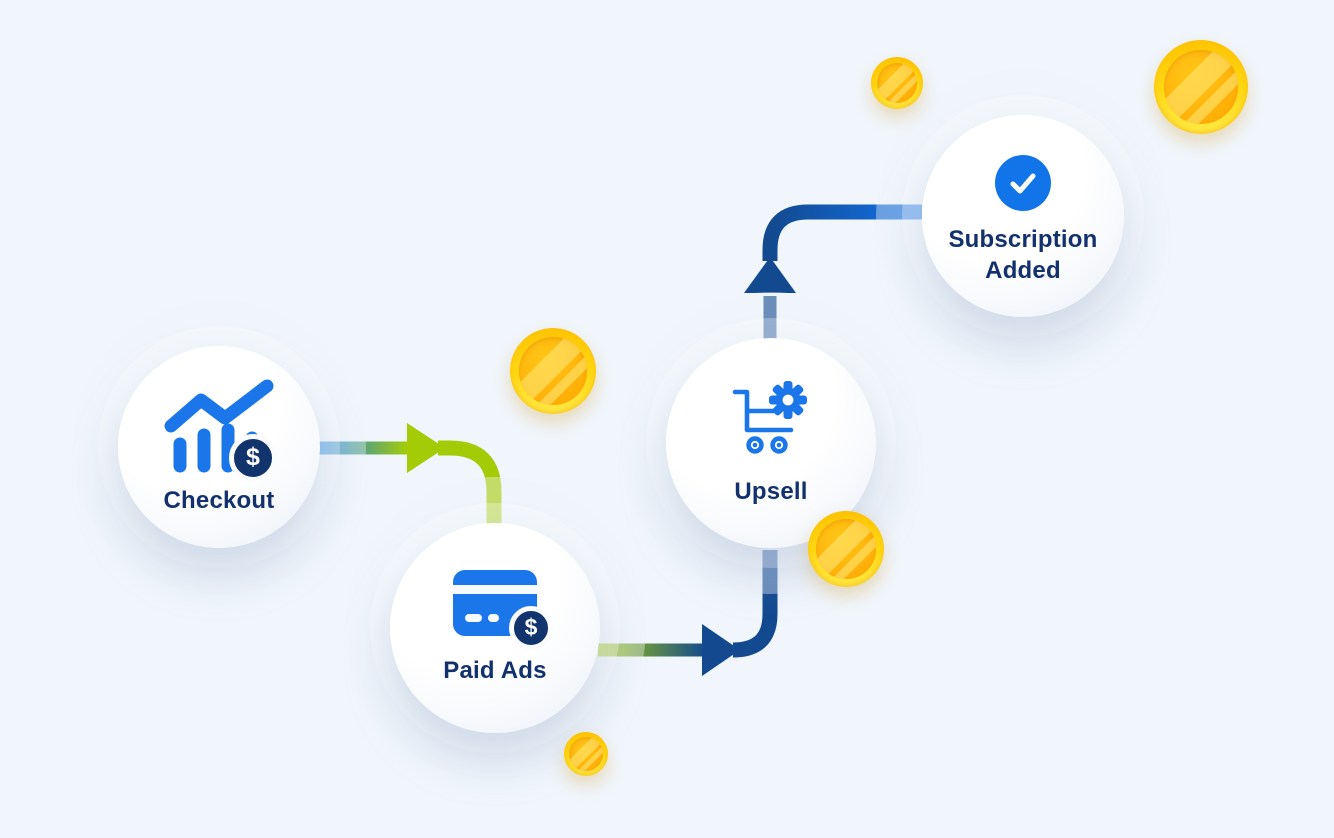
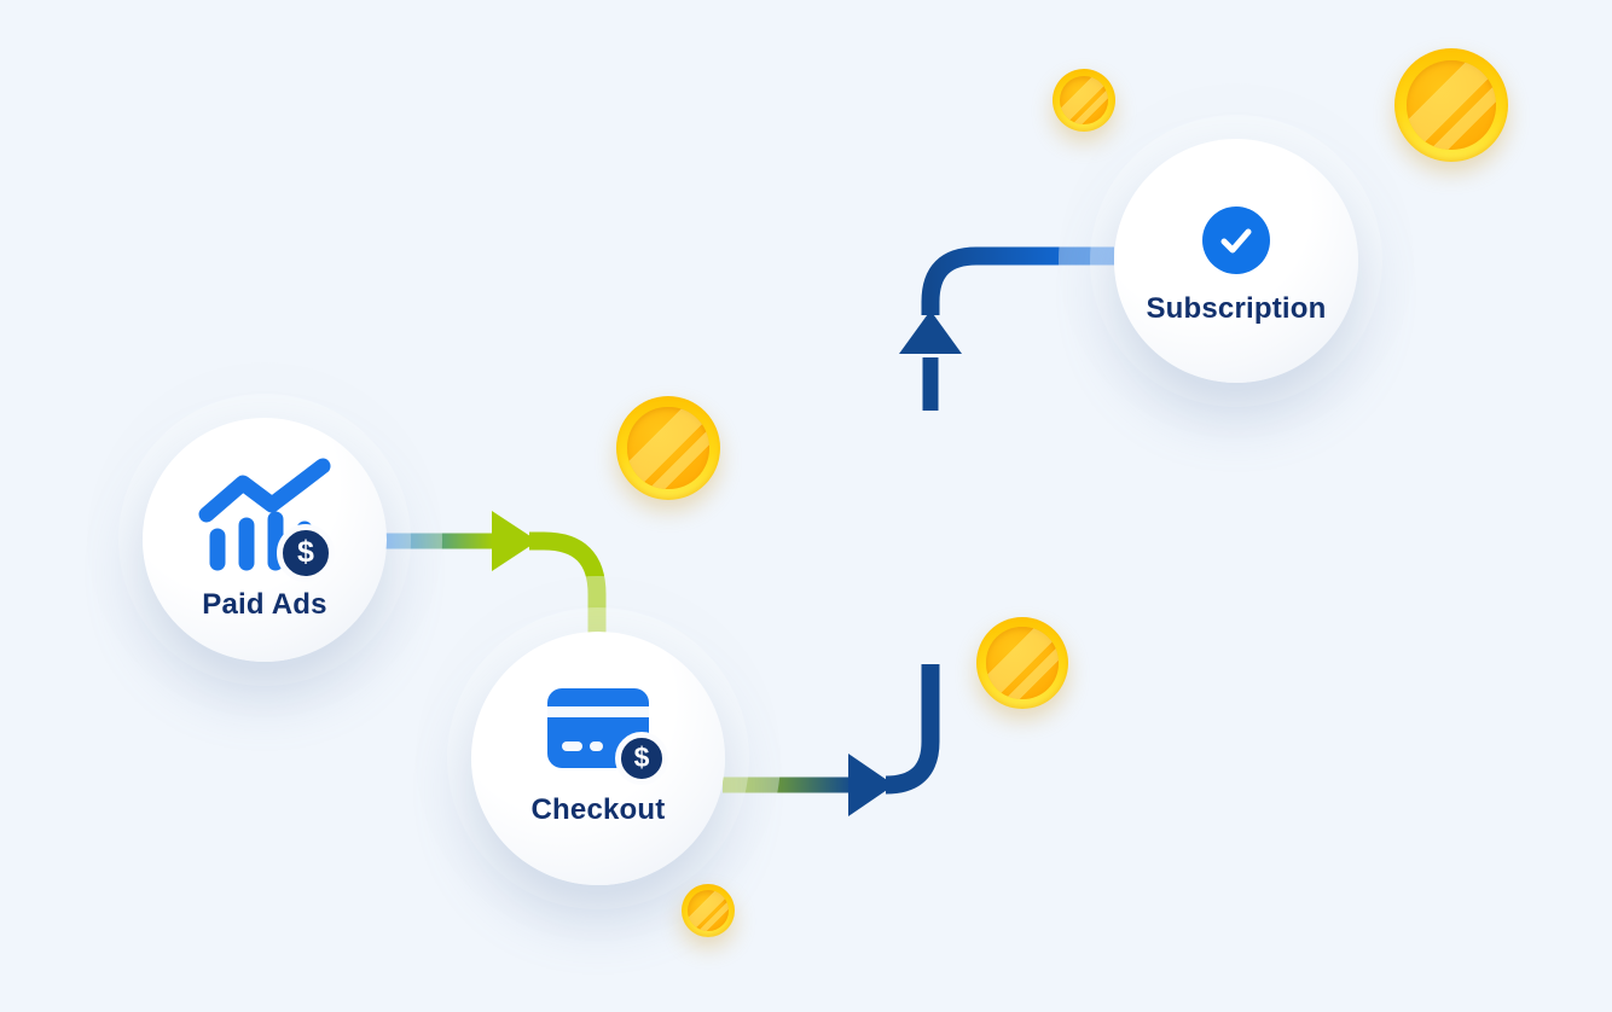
  $
- Checkout
+ Paid Ads
  $
- Paid Ads
+ Checkout
- Upsell
  Subscription
- Added
